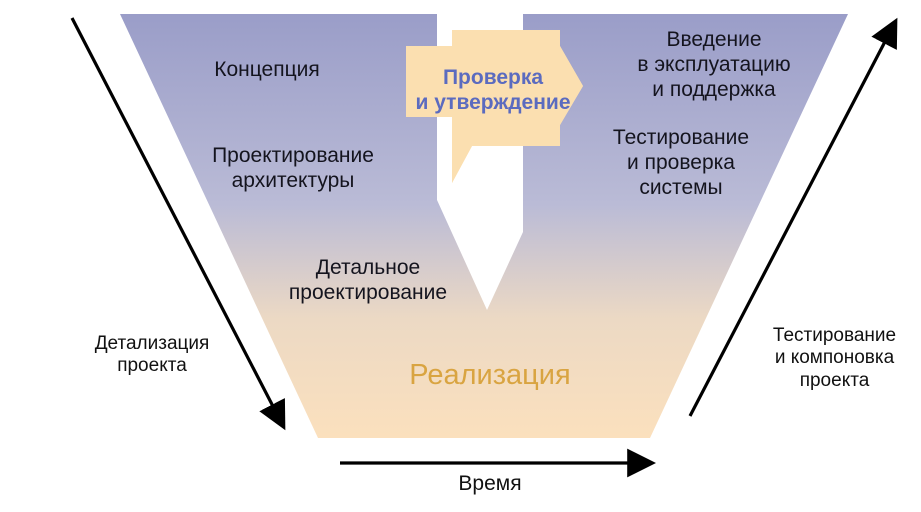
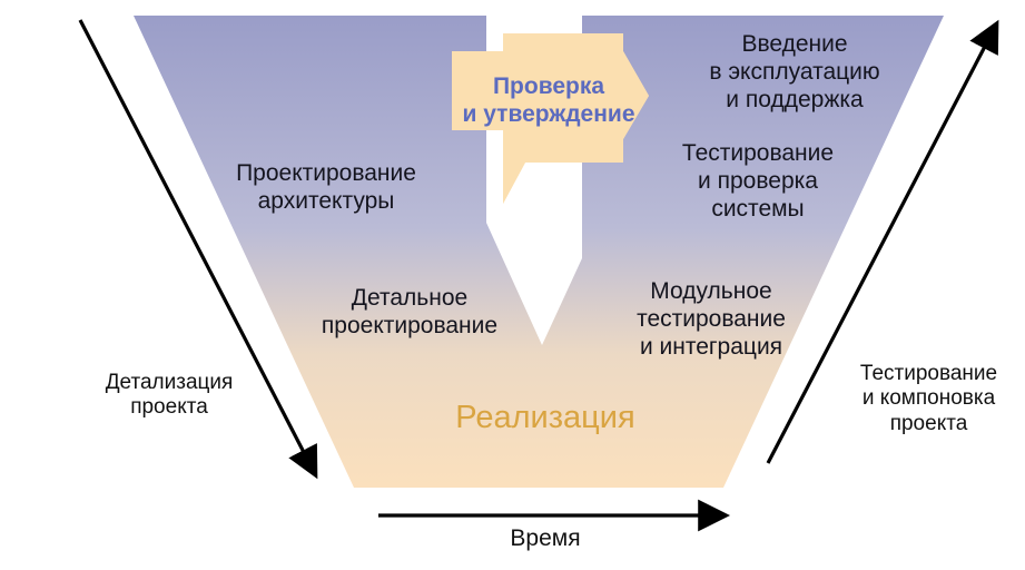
- Концепция
  Проектирование
  архитектуры
  Детальное
  проектирование
  Введение
  в эксплуатацию
  и поддержка
  Тестирование
  и проверка
  системы
+ Модульное
+ тестирование
+ и интеграция
  Проверка
  и утверждение
  Реализация
  Детализация
  проекта
  Тестирование
  и компоновка
  проекта
  Время
